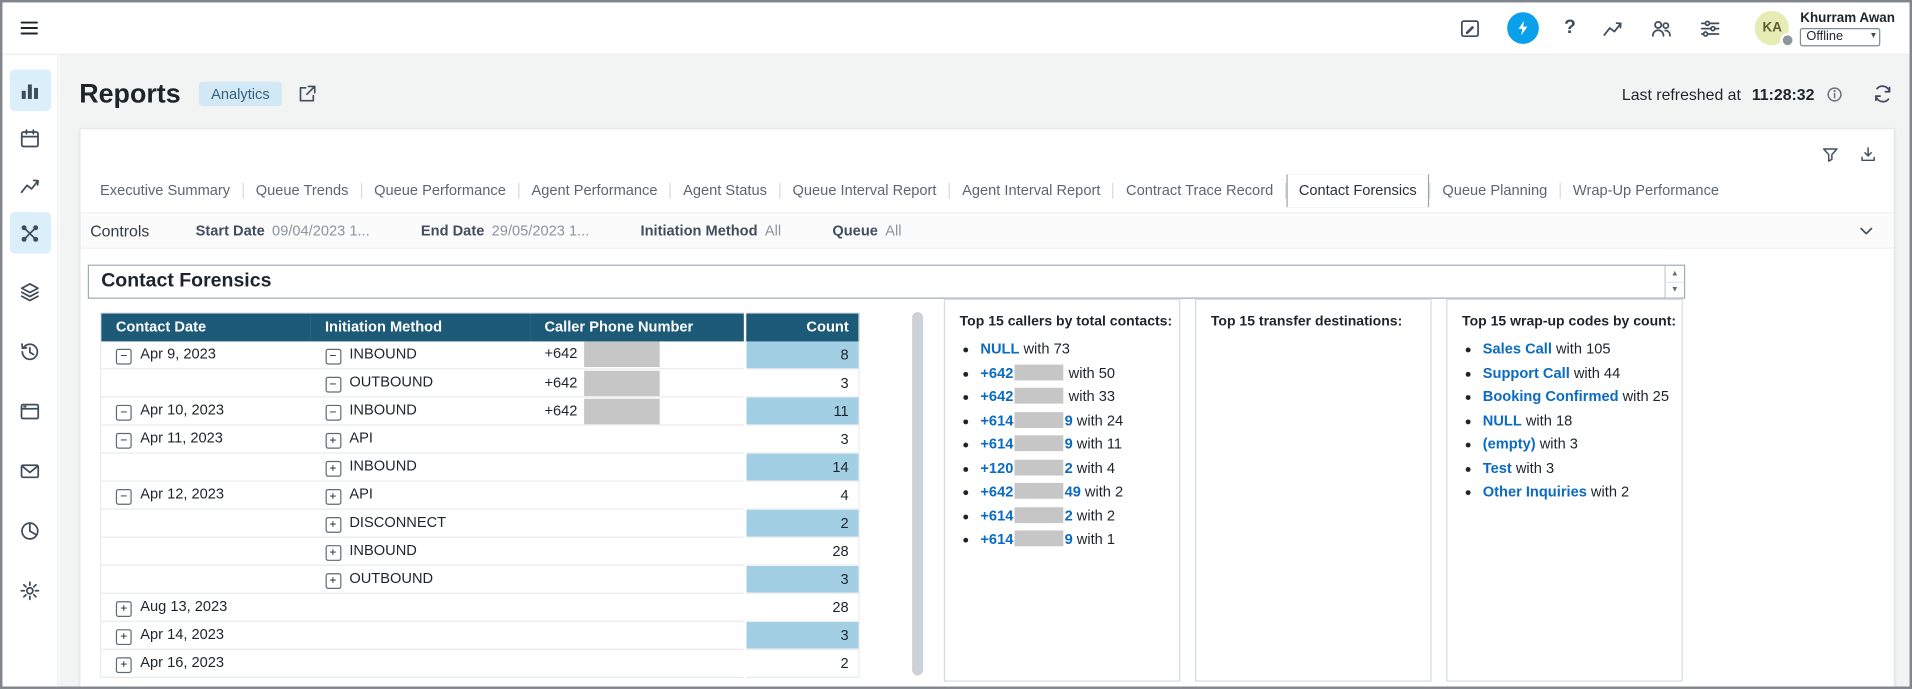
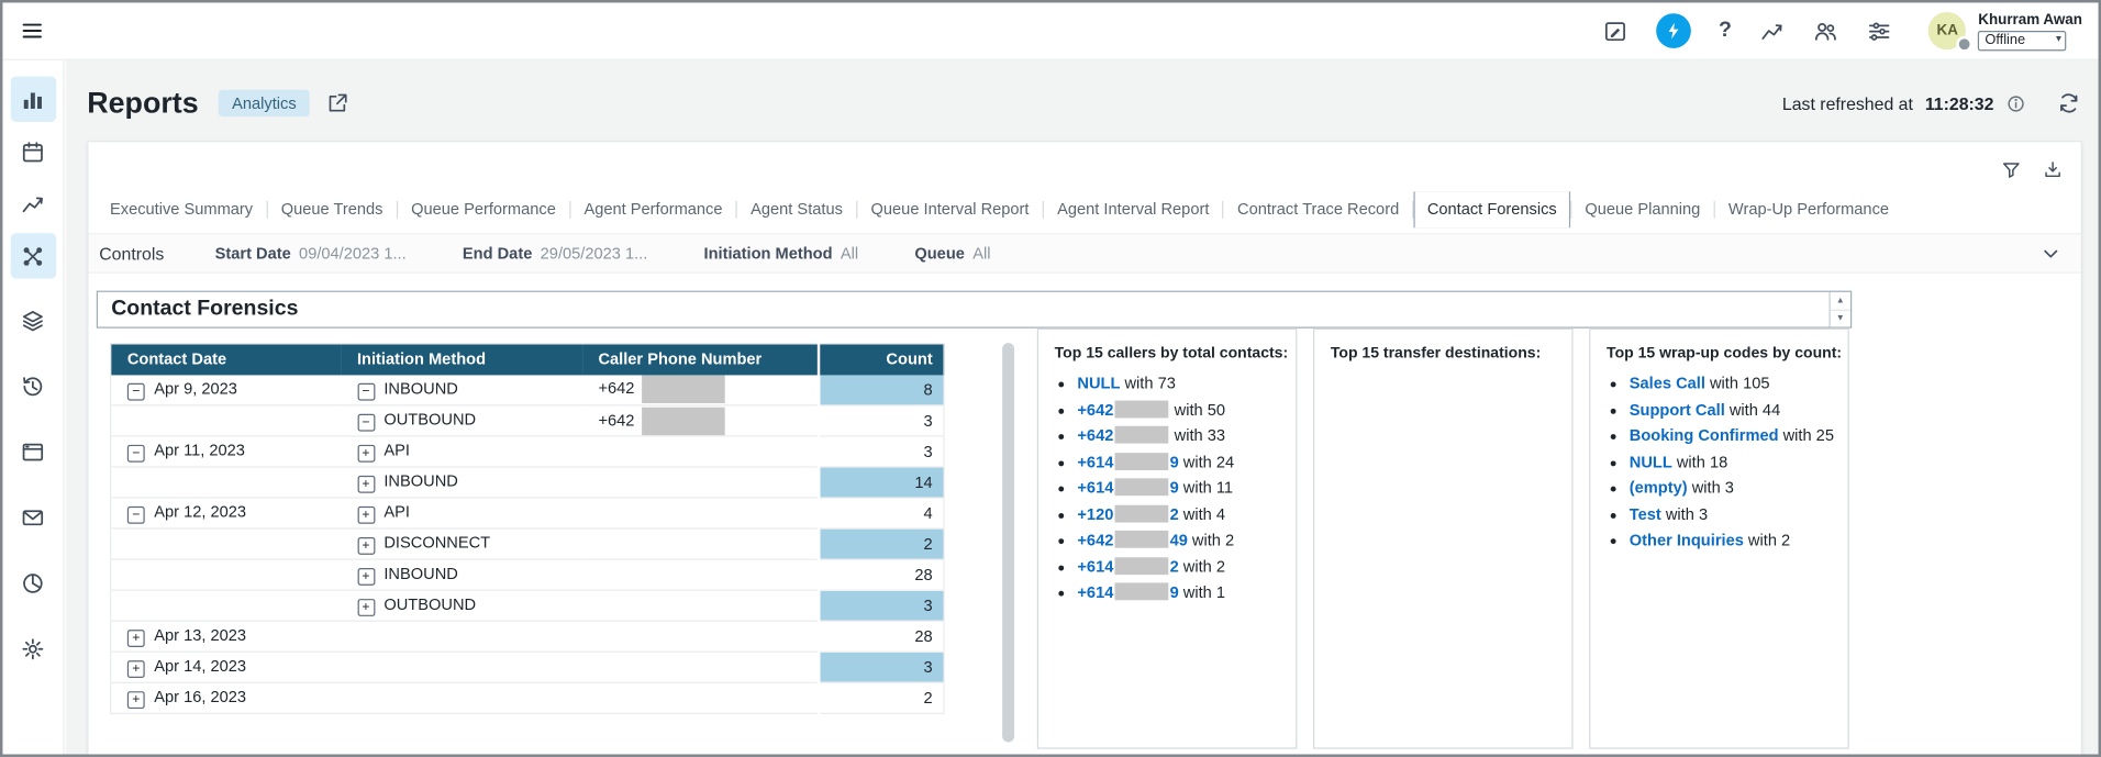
  ?
  KA
  Khurram Awan
  Offline
  ▾
  Reports
  Analytics
  Last refreshed at
  11:28:32
  Executive Summary
  Queue Trends
  Queue Performance
  Agent Performance
  Agent Status
  Queue Interval Report
  Agent Interval Report
  Contract Trace Record
  Contact Forensics
  Queue Planning
  Wrap-Up Performance
  Controls
  Start Date 09/04/2023 1...
  End Date 29/05/2023 1...
  Initiation Method All
  Queue All
  Contact Forensics
  ▲
  ▼
  Contact Date	Initiation Method	Caller Phone Number	Count
  − Apr 9, 2023	− INBOUND	+642	8
  	− OUTBOUND	+642	3
- − Apr 10, 2023	− INBOUND	+642	11
  − Apr 11, 2023	+ API		3
  	+ INBOUND		14
  − Apr 12, 2023	+ API		4
  	+ DISCONNECT		2
  	+ INBOUND		28
  	+ OUTBOUND		3
- + Aug 13, 2023			28
+ + Apr 13, 2023			28
  + Apr 14, 2023			3
  + Apr 16, 2023			2
  Top 15 callers by total contacts:
  NULL with 73
  +642 with 50
  +642 with 33
  +614 9 with 24
  +614 9 with 11
  +120 2 with 4
  +642 49 with 2
  +614 2 with 2
  +614 9 with 1
  Top 15 transfer destinations:
  Top 15 wrap-up codes by count:
  Sales Call with 105
  Support Call with 44
  Booking Confirmed with 25
  NULL with 18
  (empty) with 3
  Test with 3
  Other Inquiries with 2
